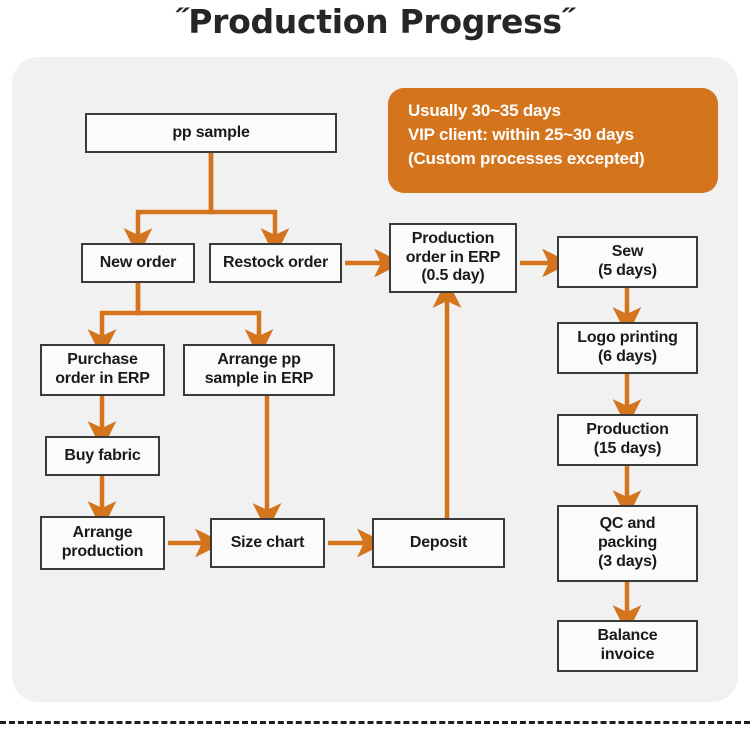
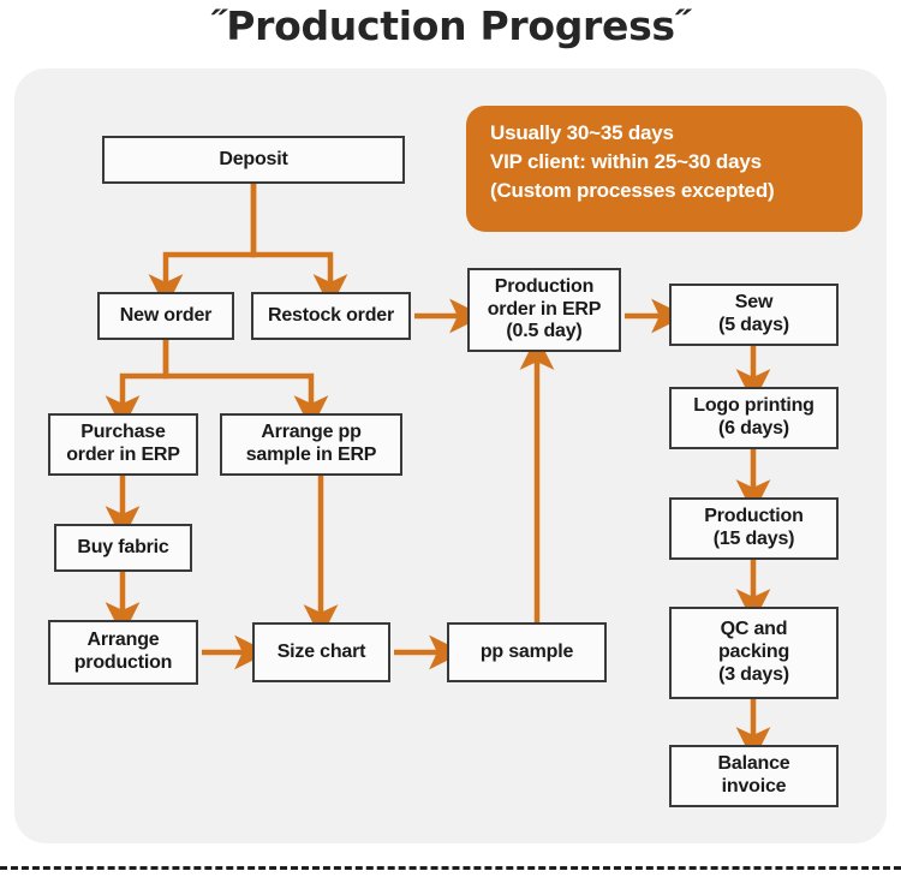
  ″Production Progress″
  Usually 30~35 days
  VIP client: within 25~30 days
  (Custom processes excepted)
- pp sample
+ Deposit
  New order
  Restock order
  Production
  order in ERP
  (0.5 day)
  Sew
  (5 days)
  Logo printing
  (6 days)
  Production
  (15 days)
  QC and
  packing
  (3 days)
  Balance
  invoice
  Purchase
  order in ERP
  Arrange pp
  sample in ERP
  Buy fabric
  Arrange
  production
  Size chart
- Deposit
+ pp sample
